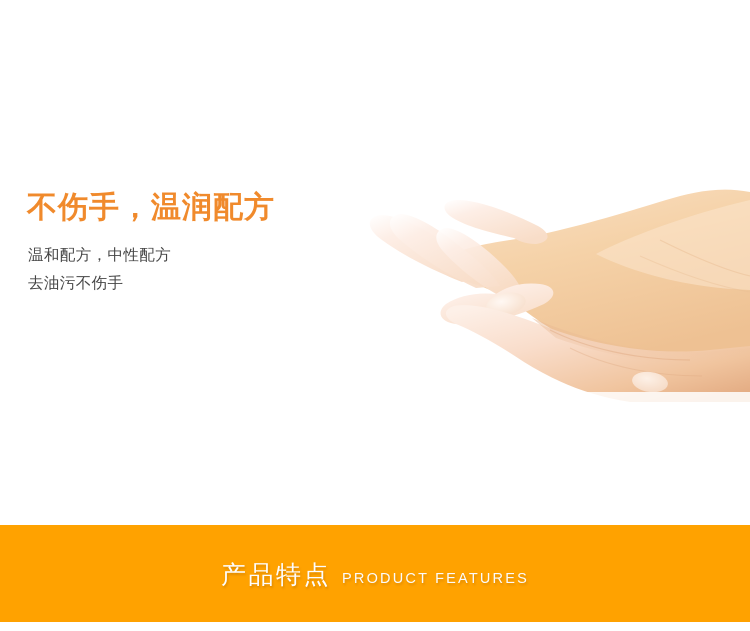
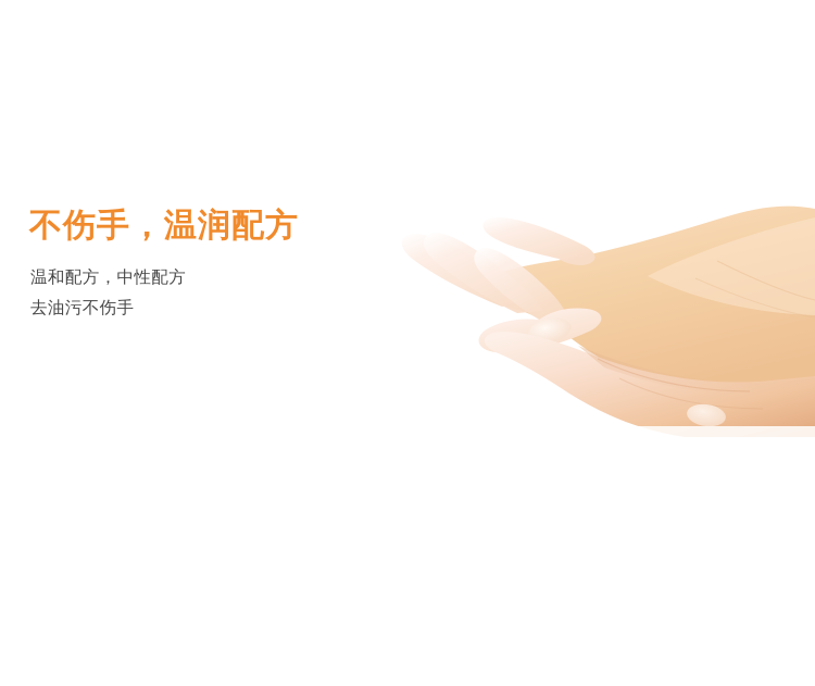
  不伤手，温润配方
  温和配方，中性配方
  去油污不伤手
- 产品特点
- PRODUCT FEATURES
